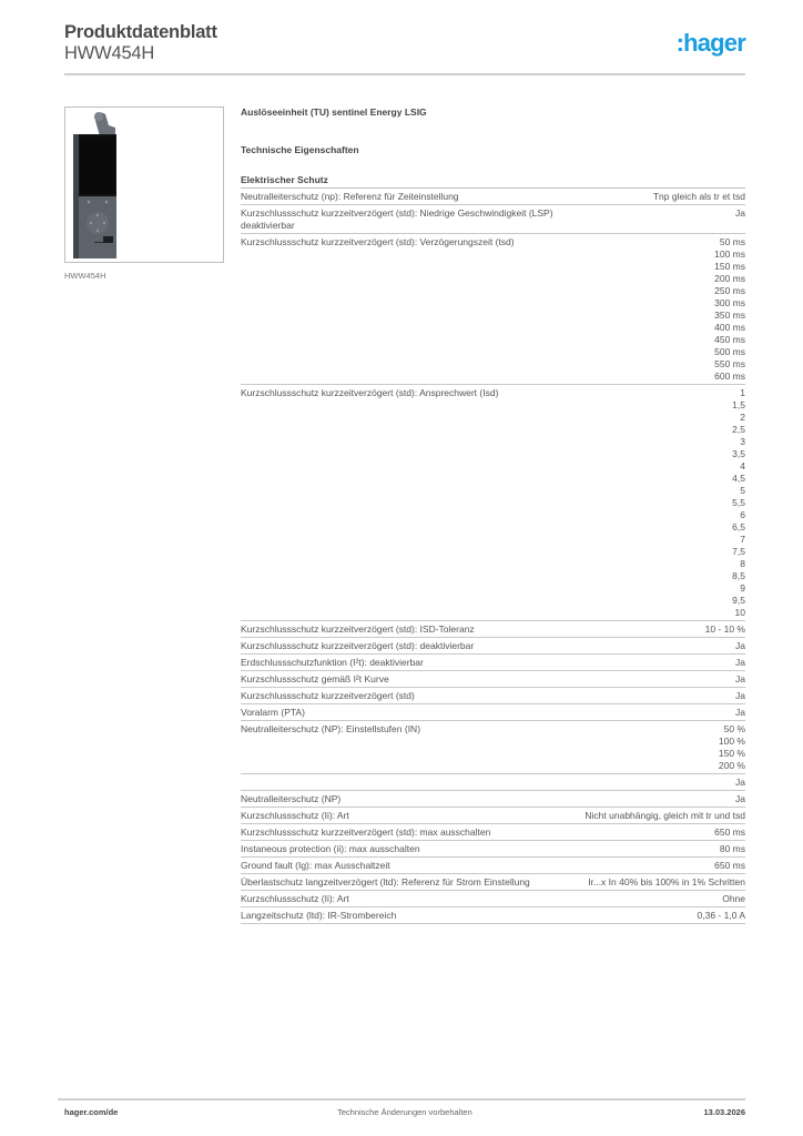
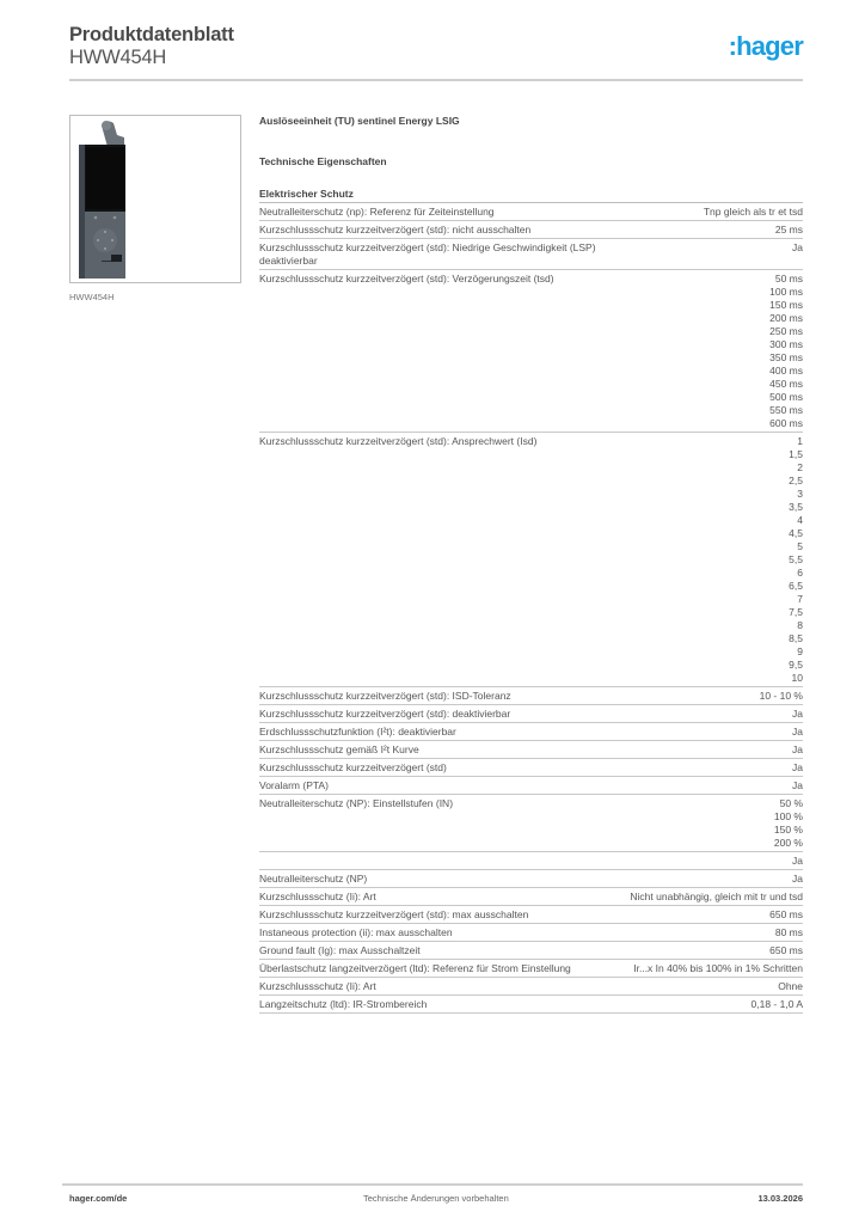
  Produktdatenblatt
  HWW454H
  :hager
  HWW454H
  Auslöseeinheit (TU) sentinel Energy LSIG
  Technische Eigenschaften
  Elektrischer Schutz
  Neutralleiterschutz (np): Referenz für Zeiteinstellung
  Tnp gleich als tr et tsd
+ Kurzschlussschutz kurzzeitverzögert (std): nicht ausschalten
+ 25 ms
  Kurzschlussschutz kurzzeitverzögert (std): Niedrige Geschwindigkeit (LSP) deaktivierbar
  Ja
  Kurzschlussschutz kurzzeitverzögert (std): Verzögerungszeit (tsd)
  50 ms
  100 ms
  150 ms
  200 ms
  250 ms
  300 ms
  350 ms
  400 ms
  450 ms
  500 ms
  550 ms
  600 ms
  Kurzschlussschutz kurzzeitverzögert (std): Ansprechwert (Isd)
  1
  1,5
  2
  2,5
  3
  3,5
  4
  4,5
  5
  5,5
  6
  6,5
  7
  7,5
  8
  8,5
  9
  9,5
  10
  Kurzschlussschutz kurzzeitverzögert (std): ISD-Toleranz
  10 - 10 %
  Kurzschlussschutz kurzzeitverzögert (std): deaktivierbar
  Ja
  Erdschlussschutzfunktion (I²t): deaktivierbar
  Ja
  Kurzschlussschutz gemäß I²t Kurve
  Ja
  Kurzschlussschutz kurzzeitverzögert (std)
  Ja
  Voralarm (PTA)
  Ja
  Neutralleiterschutz (NP): Einstellstufen (IN)
  50 %
  100 %
  150 %
  200 %
  Ja
  Neutralleiterschutz (NP)
  Ja
  Kurzschlussschutz (Ii): Art
  Nicht unabhängig, gleich mit tr und tsd
  Kurzschlussschutz kurzzeitverzögert (std): max ausschalten
  650 ms
  Instaneous protection (ii): max ausschalten
  80 ms
  Ground fault (Ig): max Ausschaltzeit
  650 ms
  Überlastschutz langzeitverzögert (ltd): Referenz für Strom Einstellung
  Ir...x In 40% bis 100% in 1% Schritten
  Kurzschlussschutz (Ii): Art
  Ohne
  Langzeitschutz (ltd): IR-Strombereich
- 0,36 - 1,0 A
+ 0,18 - 1,0 A
  hager.com/de
  Technische Änderungen vorbehalten
  13.03.2026
